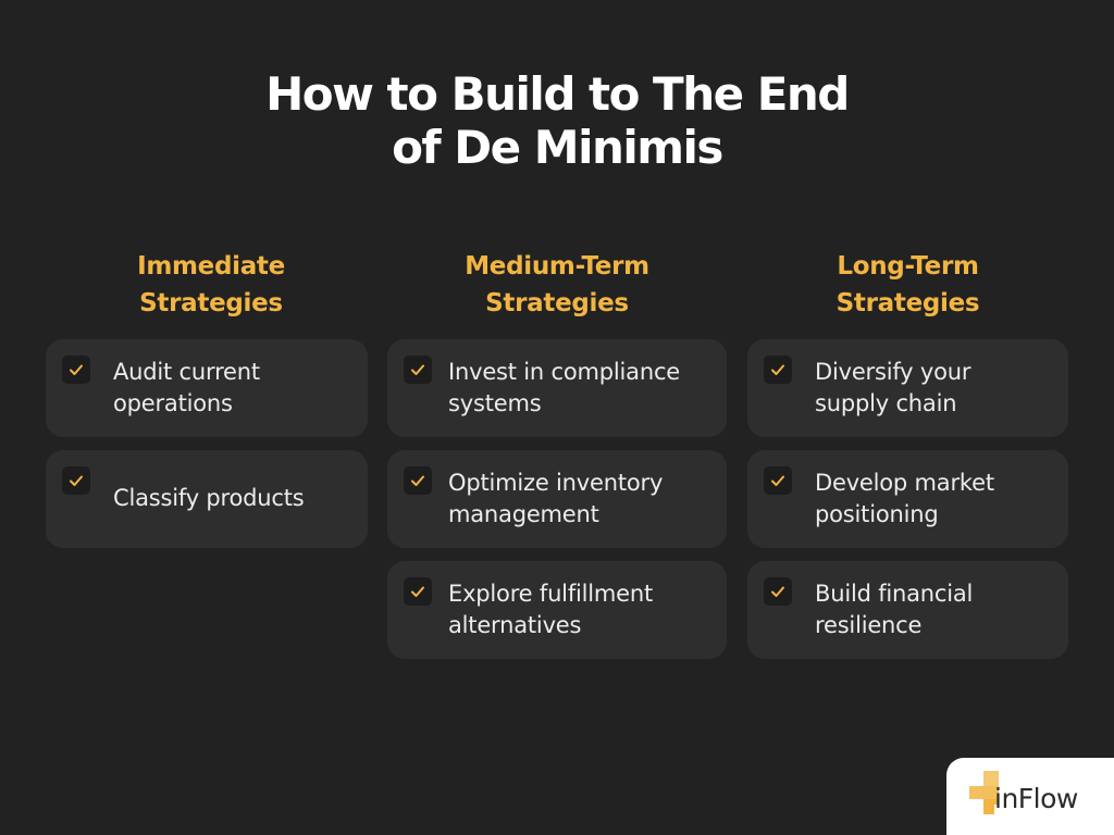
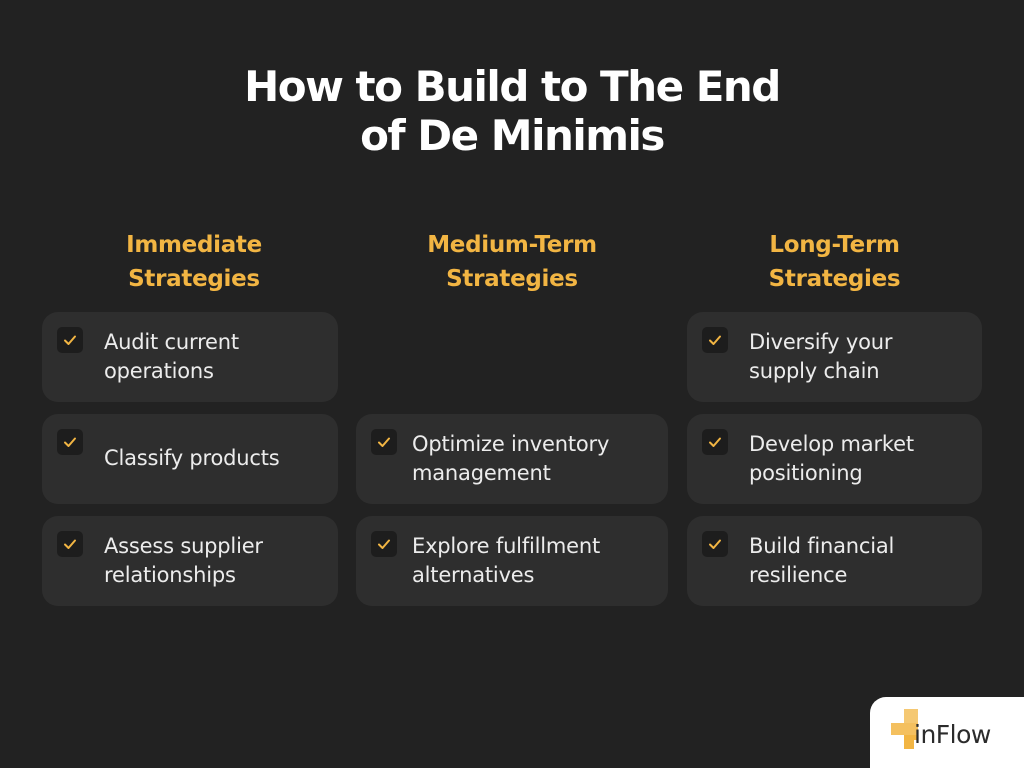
  How to Build to The End
  of De Minimis
  Immediate
  Strategies
  Audit current
  operations
  Classify products
+ Assess supplier
+ relationships
  Medium-Term
  Strategies
- Invest in compliance
- systems
  Optimize inventory
  management
  Explore fulfillment
  alternatives
  Long-Term
  Strategies
  Diversify your
  supply chain
  Develop market
  positioning
  Build financial
  resilience
  inFlow
